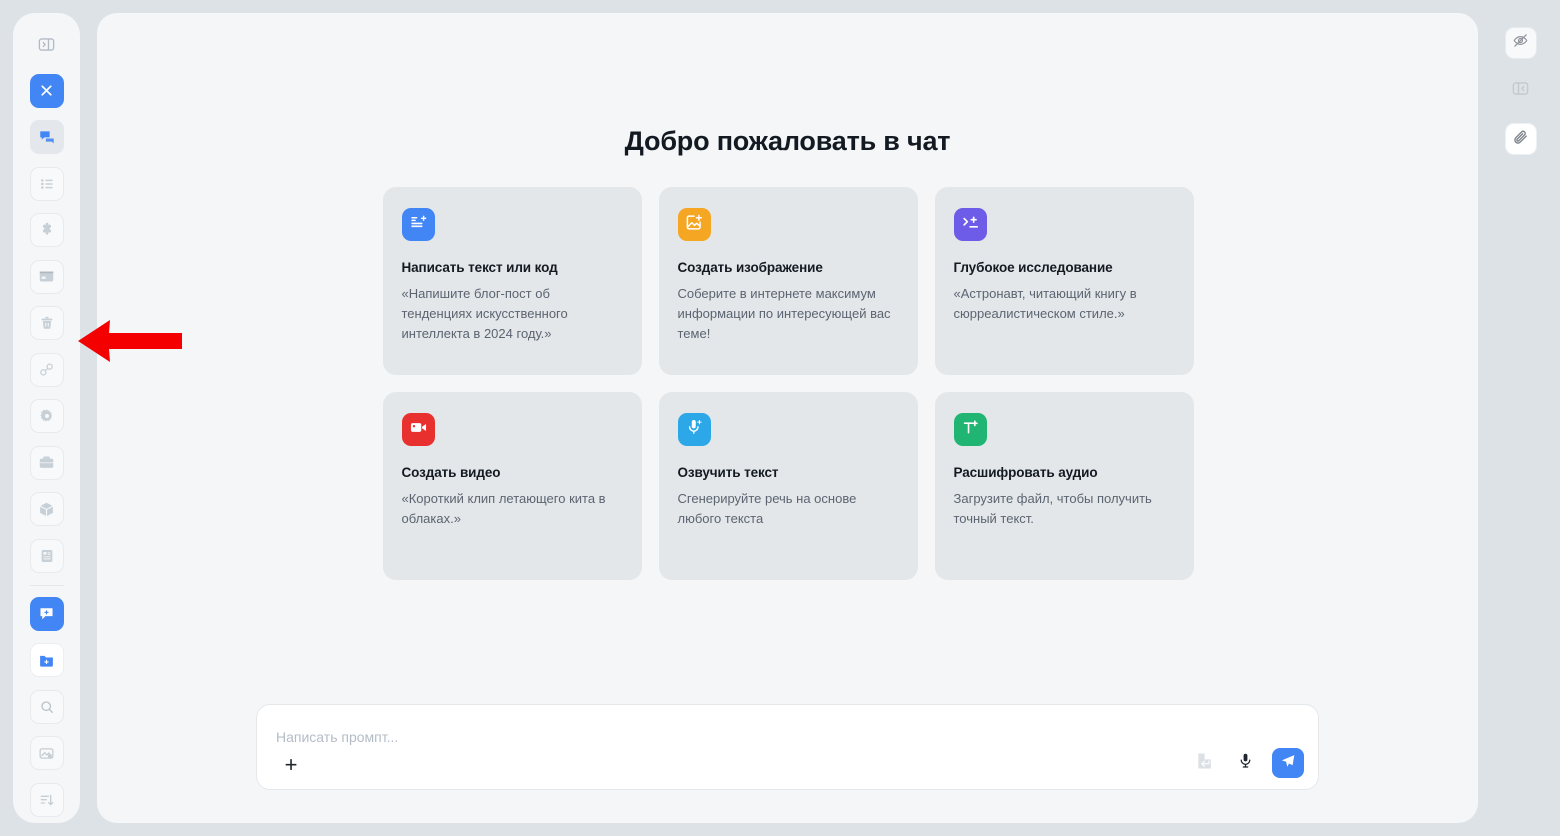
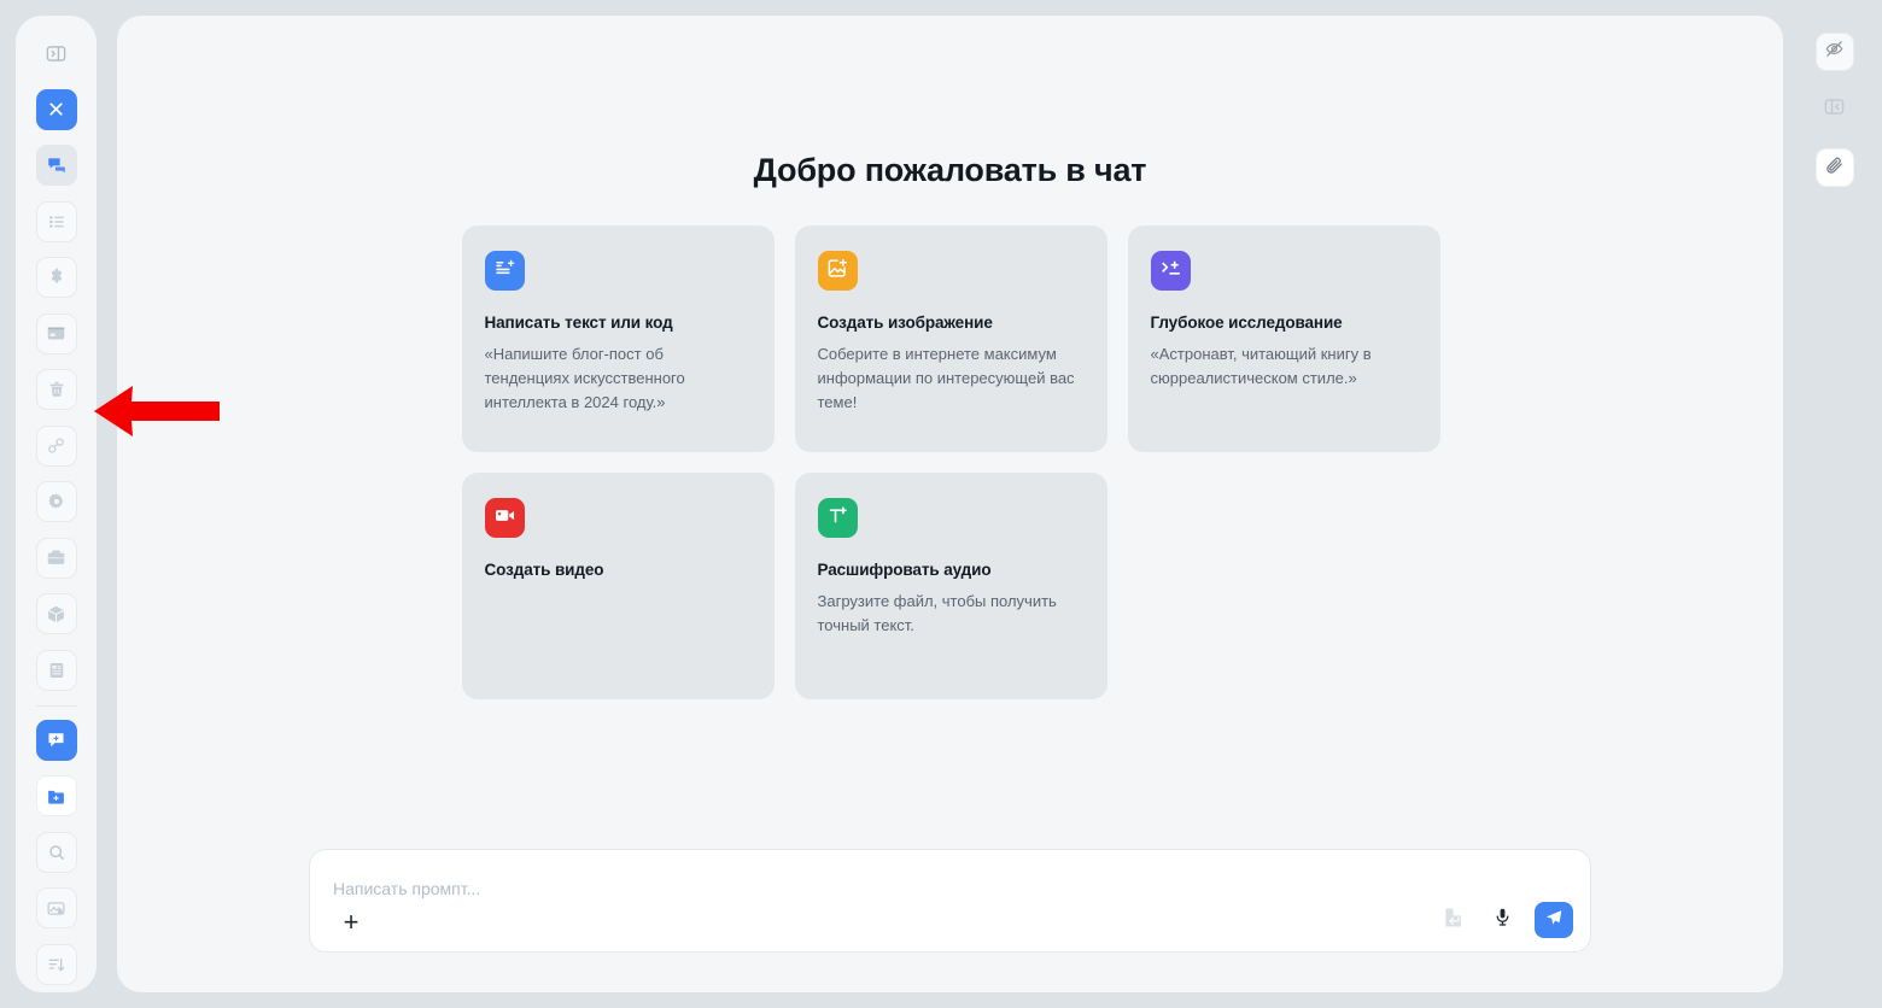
  Добро пожаловать в чат
  Написать текст или код
  «Напишите блог-пост об тенденциях искусственного интеллекта в 2024 году.»
  Создать изображение
  Соберите в интернете максимум информации по интересующей вас теме!
  Глубокое исследование
  «Астронавт, читающий книгу в сюрреалистическом стиле.»
  Создать видео
- «Короткий клип летающего кита в облаках.»
- Озвучить текст
- Сгенерируйте речь на основе любого текста
  Расшифровать аудио
  Загрузите файл, чтобы получить точный текст.
  Написать промпт...
  +
